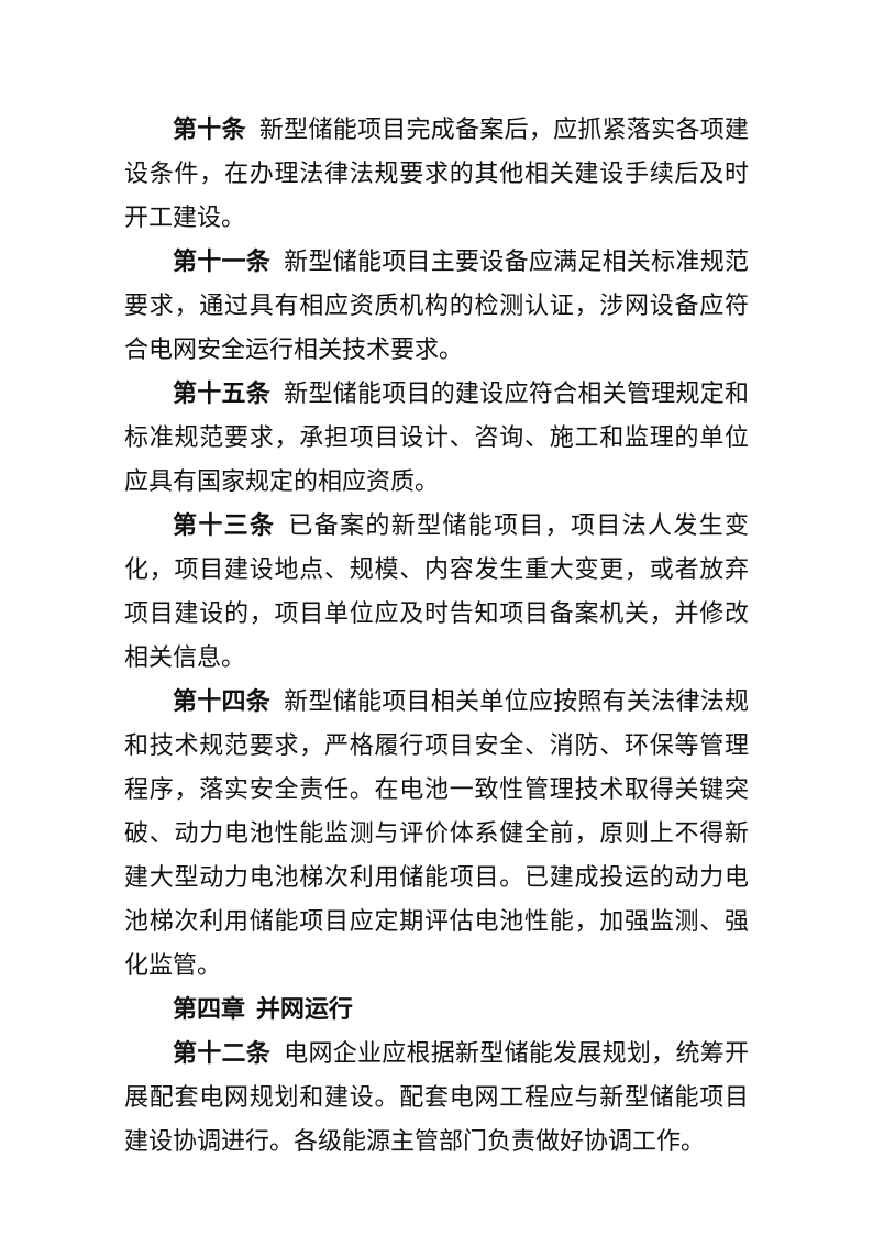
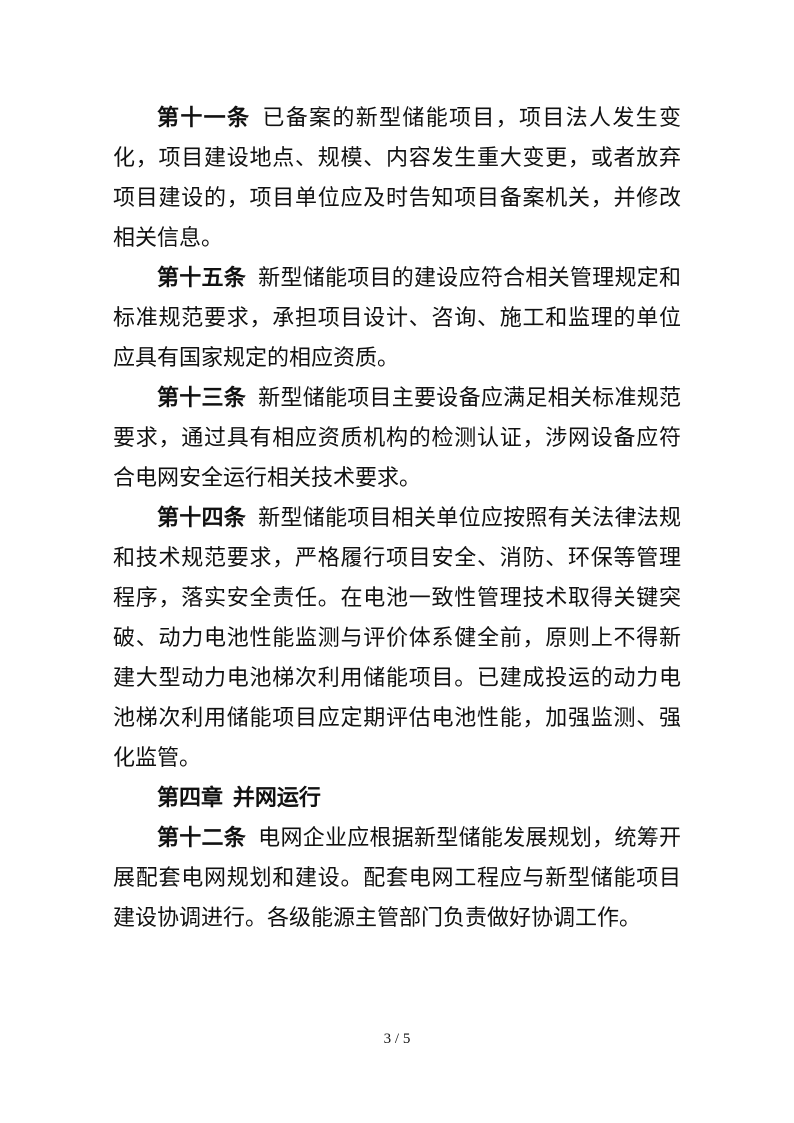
- 第十条 新型储能项目完成备案后，应抓紧落实各项建设条件，在办理法律法规要求的其他相关建设手续后及时开工建设。
- 第十一条 新型储能项目主要设备应满足相关标准规范要求，通过具有相应资质机构的检测认证，涉网设备应符合电网安全运行相关技术要求。
+ 第十一条 已备案的新型储能项目，项目法人发生变化，项目建设地点、规模、内容发生重大变更，或者放弃项目建设的，项目单位应及时告知项目备案机关，并修改相关信息。
  第十五条 新型储能项目的建设应符合相关管理规定和标准规范要求，承担项目设计、咨询、施工和监理的单位应具有国家规定的相应资质。
- 第十三条 已备案的新型储能项目，项目法人发生变化，项目建设地点、规模、内容发生重大变更，或者放弃项目建设的，项目单位应及时告知项目备案机关，并修改相关信息。
+ 第十三条 新型储能项目主要设备应满足相关标准规范要求，通过具有相应资质机构的检测认证，涉网设备应符合电网安全运行相关技术要求。
  第十四条 新型储能项目相关单位应按照有关法律法规和技术规范要求，严格履行项目安全、消防、环保等管理程序，落实安全责任。在电池一致性管理技术取得关键突破、动力电池性能监测与评价体系健全前，原则上不得新建大型动力电池梯次利用储能项目。已建成投运的动力电池梯次利用储能项目应定期评估电池性能，加强监测、强化监管。
  第四章 并网运行
  第十二条 电网企业应根据新型储能发展规划，统筹开展配套电网规划和建设。配套电网工程应与新型储能项目建设协调进行。各级能源主管部门负责做好协调工作。
+ 3 / 5
